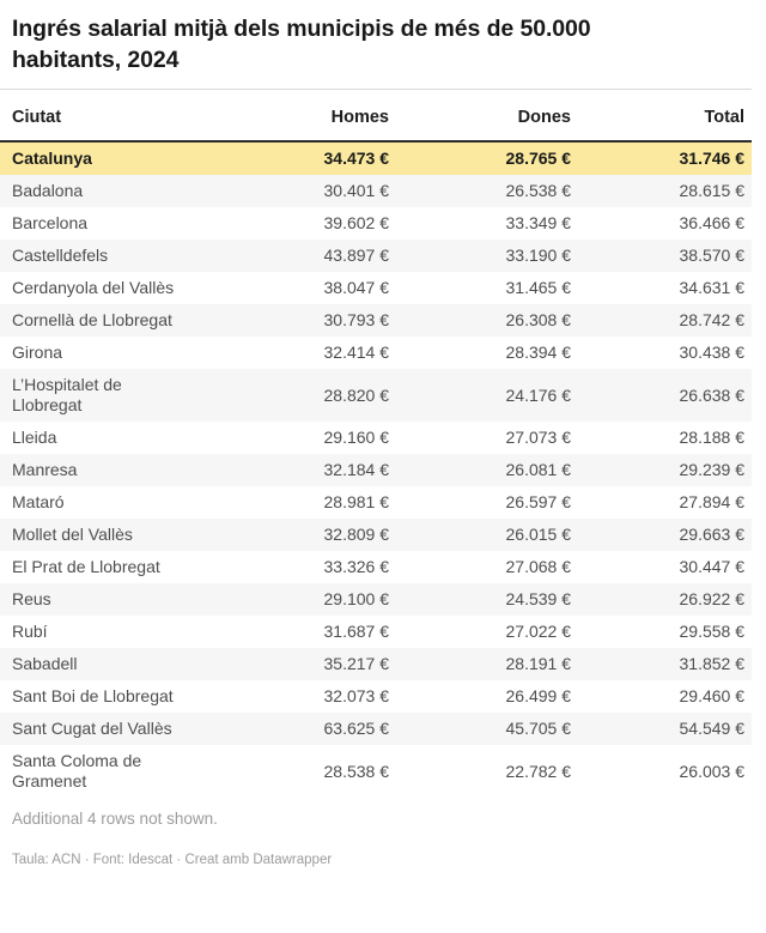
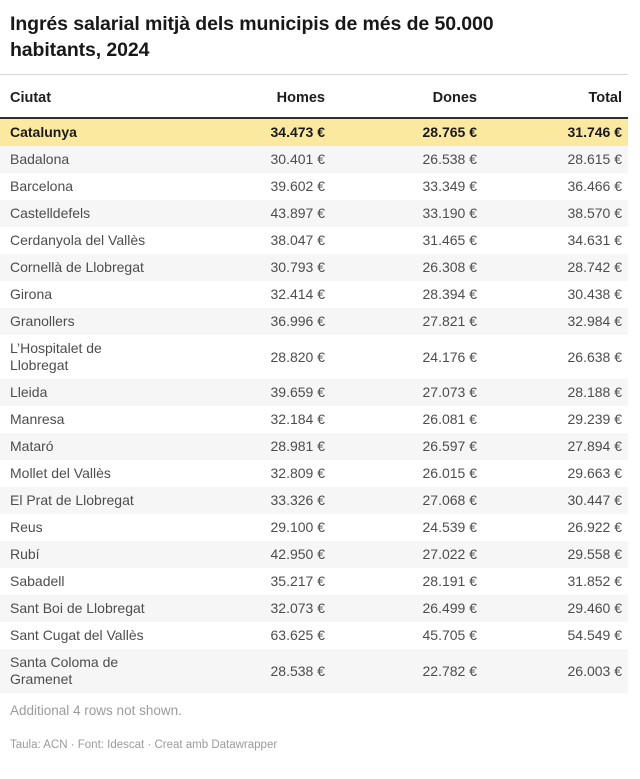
  Ingrés salarial mitjà dels municipis de més de 50.000 habitants, 2024
  Ciutat	Homes	Dones	Total
  Catalunya	34.473 €	28.765 €	31.746 €
  Badalona	30.401 €	26.538 €	28.615 €
  Barcelona	39.602 €	33.349 €	36.466 €
  Castelldefels	43.897 €	33.190 €	38.570 €
  Cerdanyola del Vallès	38.047 €	31.465 €	34.631 €
  Cornellà de Llobregat	30.793 €	26.308 €	28.742 €
  Girona	32.414 €	28.394 €	30.438 €
+ Granollers	36.996 €	27.821 €	32.984 €
  L’Hospitalet de Llobregat	28.820 €	24.176 €	26.638 €
- Lleida	29.160 €	27.073 €	28.188 €
+ Lleida	39.659 €	27.073 €	28.188 €
  Manresa	32.184 €	26.081 €	29.239 €
  Mataró	28.981 €	26.597 €	27.894 €
  Mollet del Vallès	32.809 €	26.015 €	29.663 €
  El Prat de Llobregat	33.326 €	27.068 €	30.447 €
  Reus	29.100 €	24.539 €	26.922 €
- Rubí	31.687 €	27.022 €	29.558 €
+ Rubí	42.950 €	27.022 €	29.558 €
  Sabadell	35.217 €	28.191 €	31.852 €
  Sant Boi de Llobregat	32.073 €	26.499 €	29.460 €
  Sant Cugat del Vallès	63.625 €	45.705 €	54.549 €
  Santa Coloma de Gramenet	28.538 €	22.782 €	26.003 €
  Additional 4 rows not shown.
  Taula: ACN · Font: Idescat · Creat amb Datawrapper
